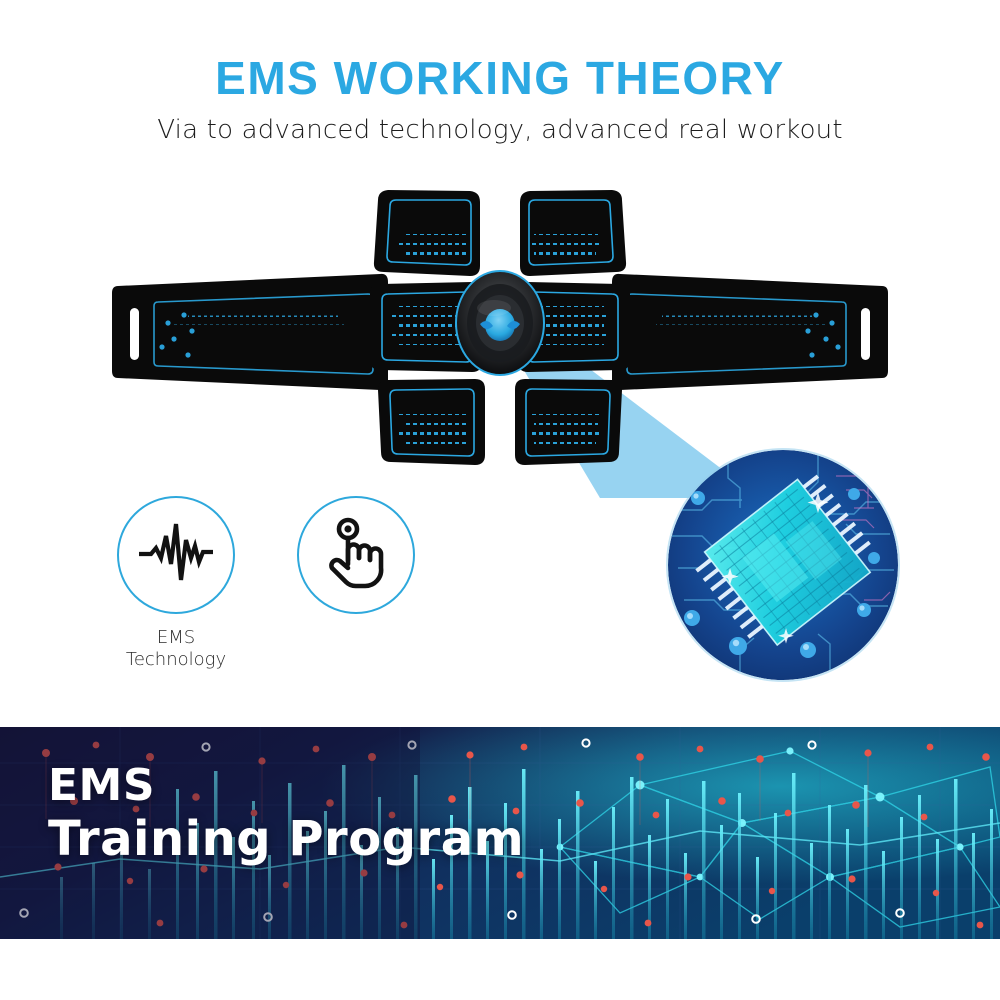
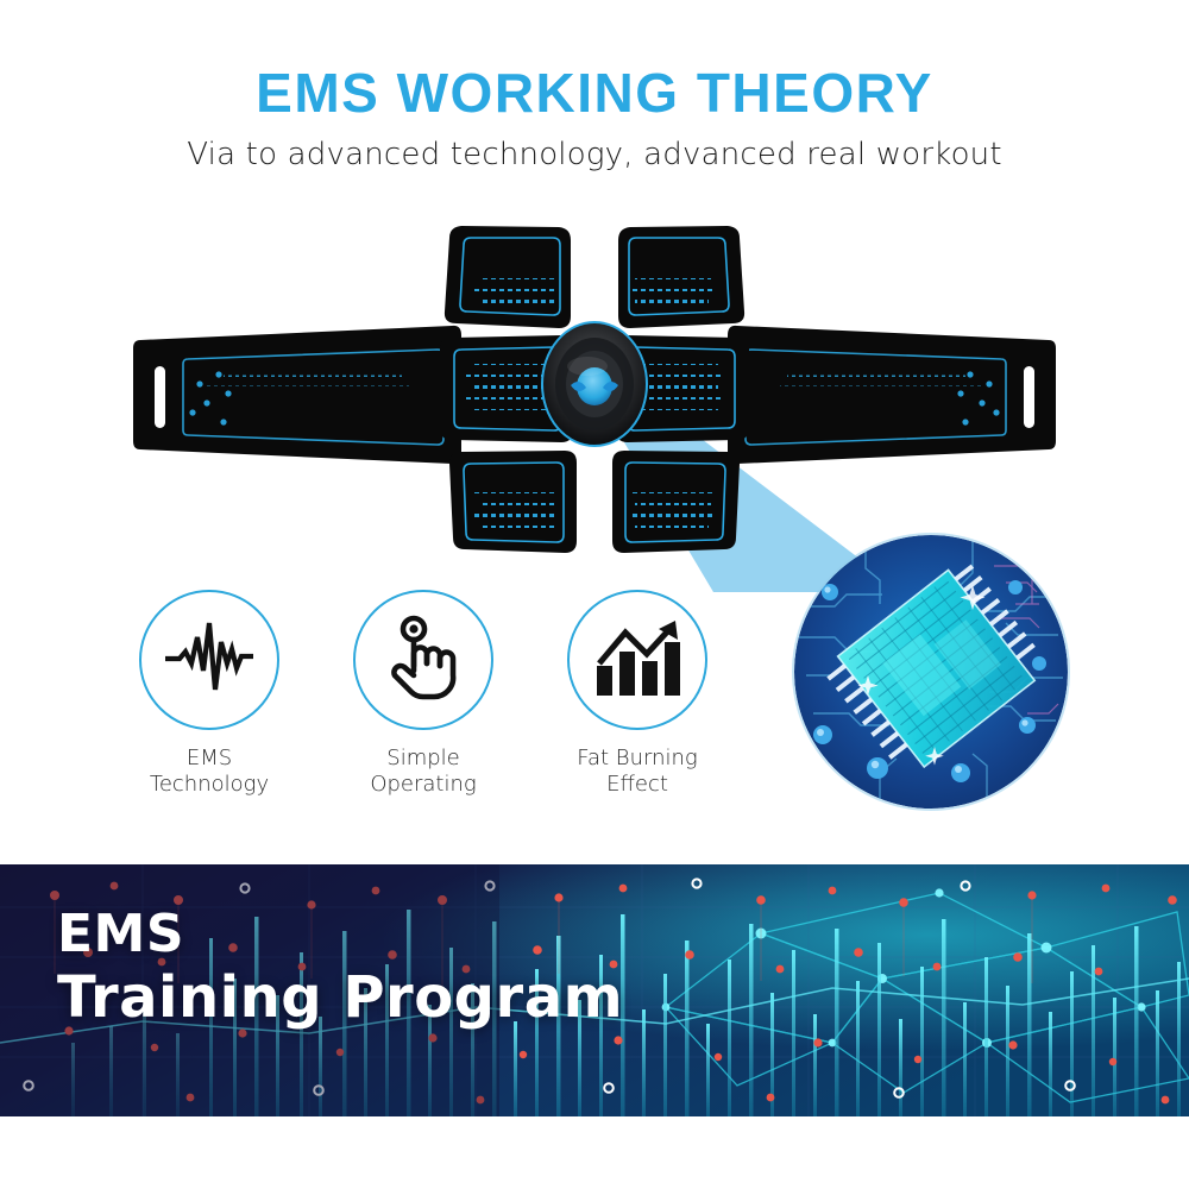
  EMS WORKING THEORY
  Via to advanced technology, advanced real workout
  EMS
  Technology
+ Simple
+ Operating
+ Fat Burning
+ Effect
  EMS
  Training Program
